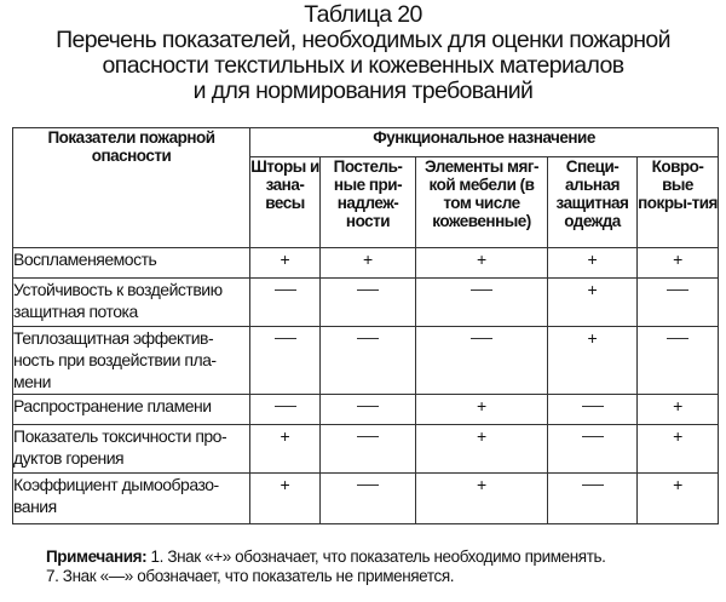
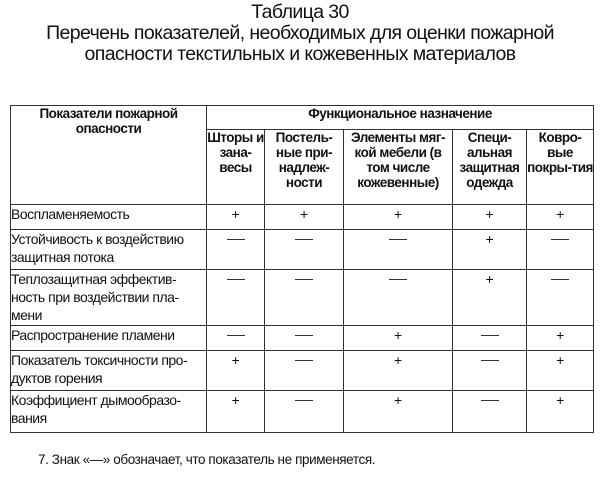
- Таблица 20
+ Таблица 30
  Перечень показателей, необходимых для оценки пожарной
  опасности текстильных и кожевенных материалов
- и для нормирования требований
  Показатели пожарной опасности	Функциональное назначение
  Шторы и зана-весы	Постель-ные при-надлеж-ности	Элементы мяг-кой мебели (в том числе кожевенные)	Специ-альная защитная одежда	Ковро-вые покры-тия
  Воспламеняемость	+	+	+	+	+
  Устойчивость к воздействию защитная потока				+
  Теплозащитная эффектив-ность при воздействии пла-мени				+
  Распространение пламени			+		+
  Показатель токсичности про-дуктов горения	+		+		+
  Коэффициент дымообразо-вания	+		+		+
- Примечания: 1. Знак «+» обозначает, что показатель необходимо применять.
  7. Знак «—» обозначает, что показатель не применяется.
